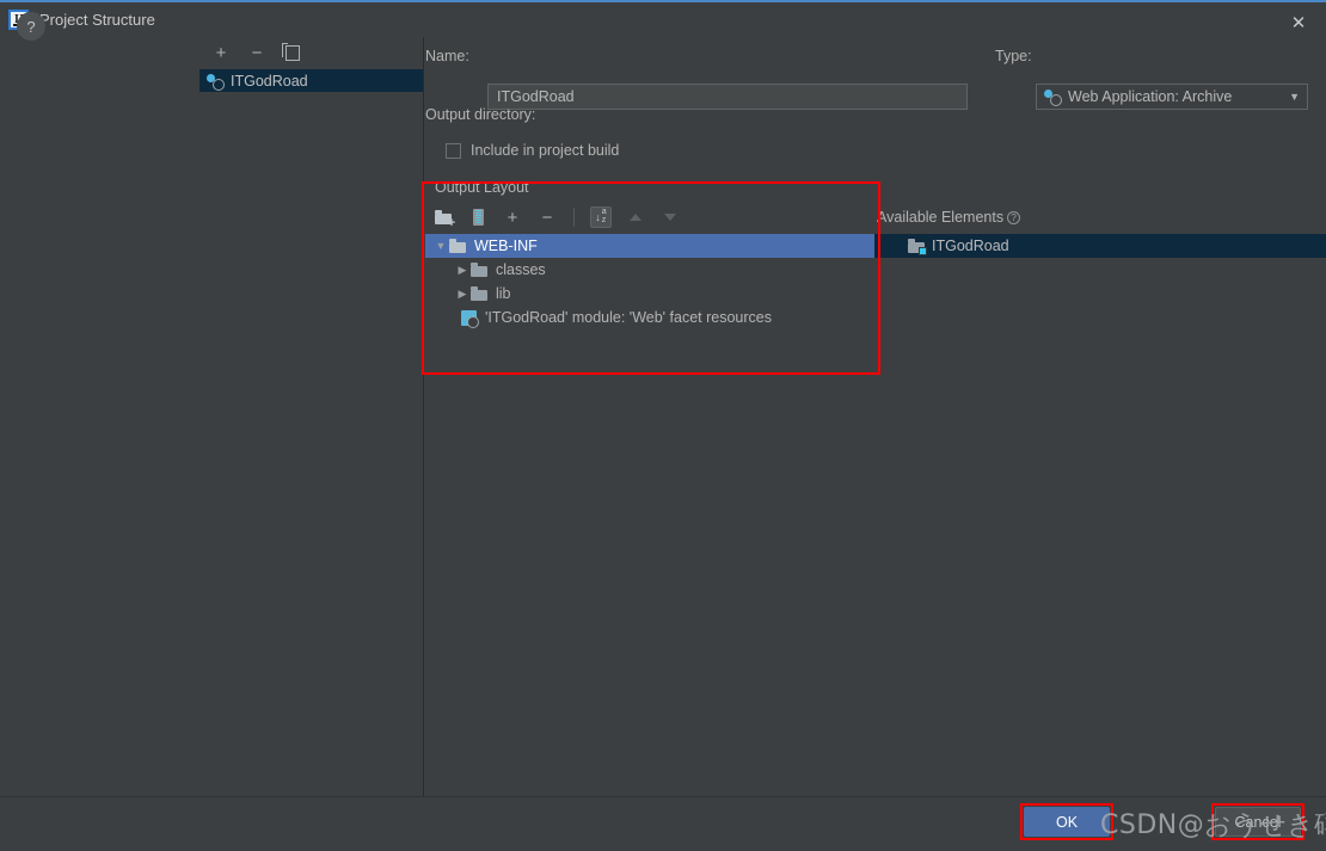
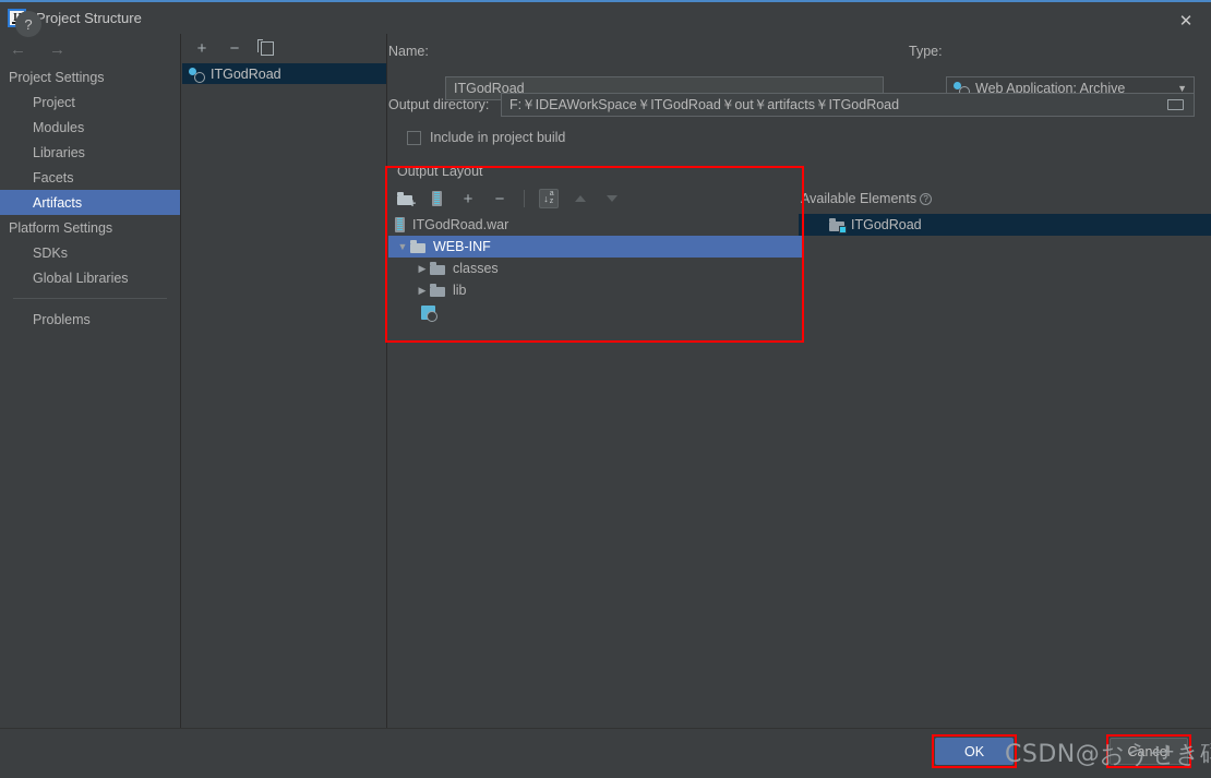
  Project Structure
  ✕
+ ←
+ →
+ Project Settings
+ Project
+ Modules
+ Libraries
+ Facets
+ Artifacts
+ Platform Settings
+ SDKs
+ Global Libraries
+ Problems
  +
  −
  ITGodRoad
  Name:
  ITGodRoad
  Type:
  Web Application: Archive
  ▼
  Output directory:
+ F:￥IDEAWorkSpace￥ITGodRoad￥out￥artifacts￥ITGodRoad
  Include in project build
  Output Layout
  +
  −
  ↓
+ ITGodRoad.war
  ▼
  WEB-INF
  ▶
  classes
  ▶
  lib
- 'ITGodRoad' module: 'Web' facet resources
  Available Elements
  ?
  ITGodRoad
  ?
  OK
  Cancel
  CSDN@おうせき
